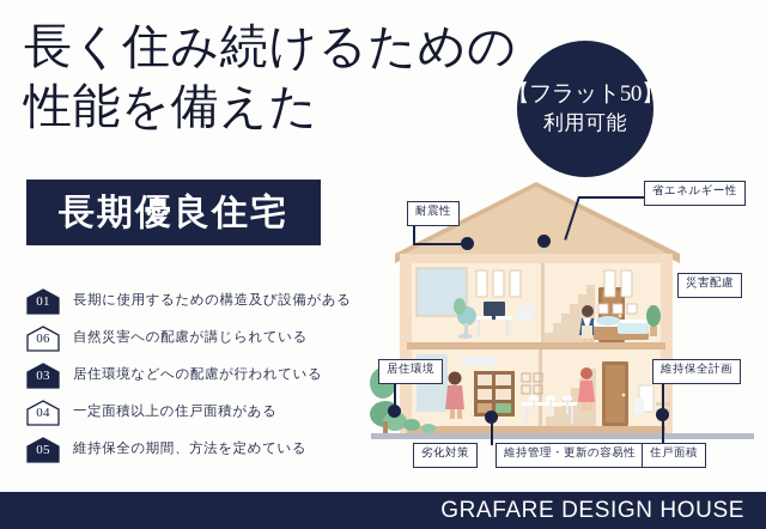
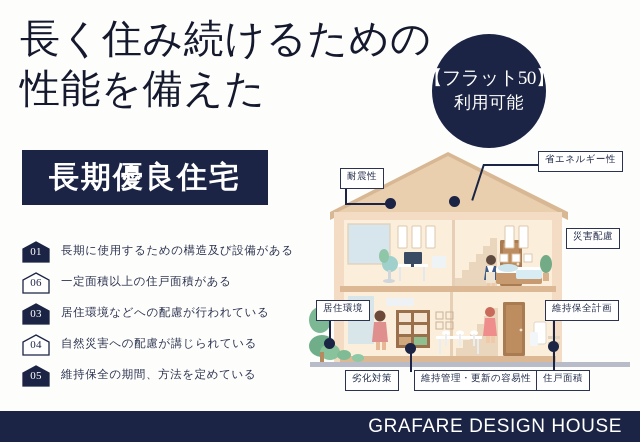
  長く住み続けるための
  性能を備えた
  長期優良住宅
  【フラット50】
  利用可能
  01
  長期に使用するための構造及び設備がある
  06
- 自然災害への配慮が講じられている
+ 一定面積以上の住戸面積がある
  03
  居住環境などへの配慮が行われている
  04
- 一定面積以上の住戸面積がある
+ 自然災害への配慮が講じられている
  05
  維持保全の期間、方法を定めている
  耐震性
  省エネルギー性
  災害配慮
  居住環境
  劣化対策
  維持管理・更新の容易性
  住戸面積
  維持保全計画
  GRAFARE DESIGN HOUSE
